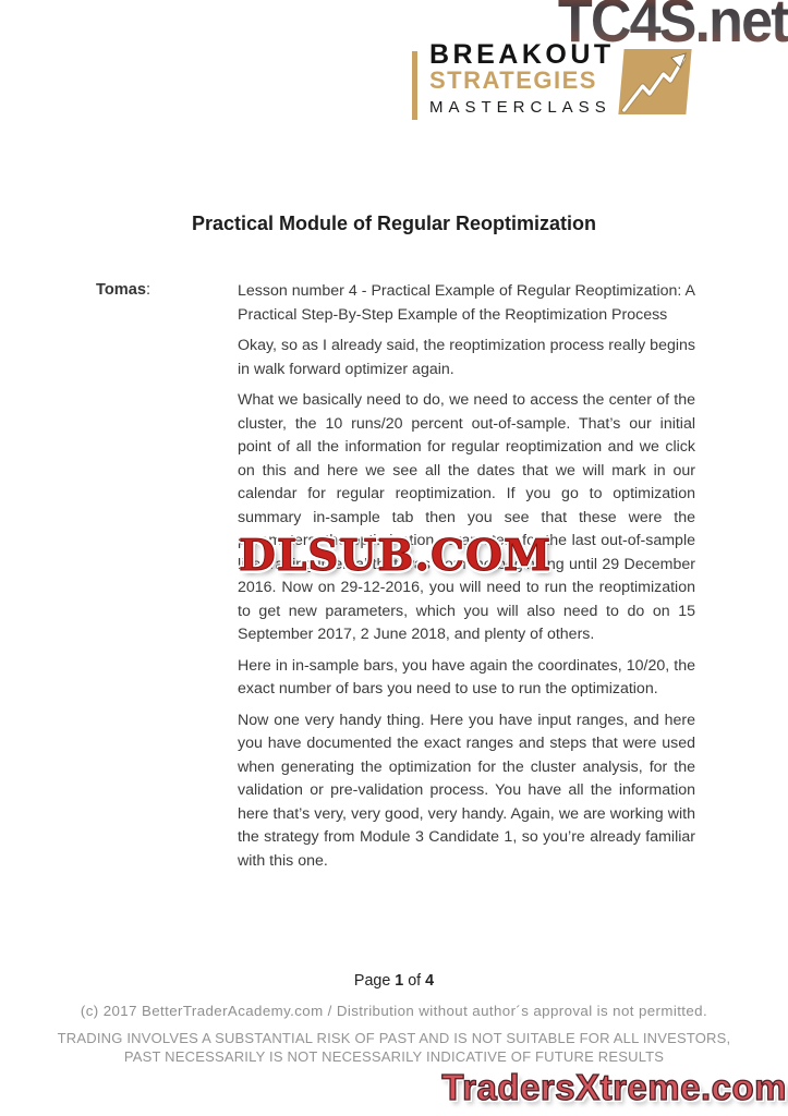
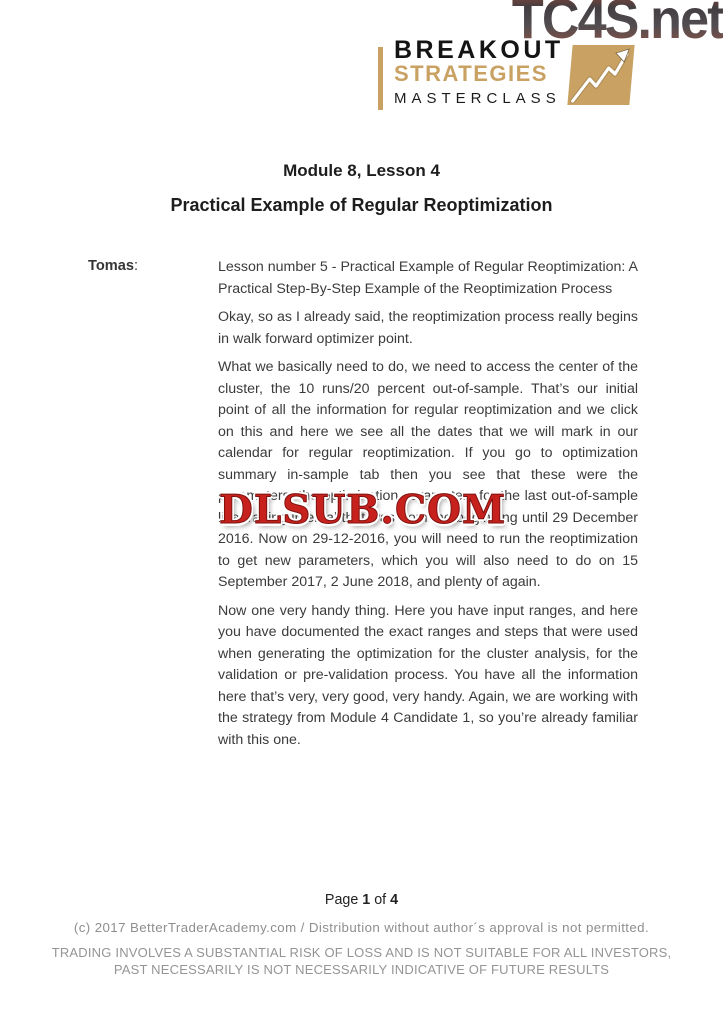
  TC4S.net
  BREAKOUT
  STRATEGIES
  MASTERCLASS
+ Module 8, Lesson 4
- Practical Module of Regular Reoptimization
+ Practical Example of Regular Reoptimization
  Tomas:
- Lesson number 4 - Practical Example of Regular Reoptimization: A Practical Step-By-Step Example of the Reoptimization Process
+ Lesson number 5 - Practical Example of Regular Reoptimization: A Practical Step-By-Step Example of the Reoptimization Process
- Okay, so as I already said, the reoptimization process really begins in walk forward optimizer again.
+ Okay, so as I already said, the reoptimization process really begins in walk forward optimizer point.
- What we basically need to do, we need to access the center of the cluster, the 10 runs/20 percent out-of-sample. That’s our initial point of all the information for regular reoptimization and we click on this and here we see all the dates that we will mark in our calendar for regular reoptimization. If you go to optimization summary in-sample tab then you see that these were the parameters, the optimization parameters for the last out-of-sample live trading interval that was from the beginning until 29 December 2016. Now on 29-12-2016, you will need to run the reoptimization to get new parameters, which you will also need to do on 15 September 2017, 2 June 2018, and plenty of others.
+ What we basically need to do, we need to access the center of the cluster, the 10 runs/20 percent out-of-sample. That’s our initial point of all the information for regular reoptimization and we click on this and here we see all the dates that we will mark in our calendar for regular reoptimization. If you go to optimization summary in-sample tab then you see that these were the parameters, the optimization parameters for the last out-of-sample live trading interval that was from the beginning until 29 December 2016. Now on 29-12-2016, you will need to run the reoptimization to get new parameters, which you will also need to do on 15 September 2017, 2 June 2018, and plenty of again.
- Here in in-sample bars, you have again the coordinates, 10/20, the exact number of bars you need to use to run the optimization.
- Now one very handy thing. Here you have input ranges, and here you have documented the exact ranges and steps that were used when generating the optimization for the cluster analysis, for the validation or pre-validation process. You have all the information here that’s very, very good, very handy. Again, we are working with the strategy from Module 3 Candidate 1, so you’re already familiar with this one.
+ Now one very handy thing. Here you have input ranges, and here you have documented the exact ranges and steps that were used when generating the optimization for the cluster analysis, for the validation or pre-validation process. You have all the information here that’s very, very good, very handy. Again, we are working with the strategy from Module 4 Candidate 1, so you’re already familiar with this one.
  DLSUB.COM
  Page 1 of 4
  (c) 2017 BetterTraderAcademy.com / Distribution without author´s approval is not permitted.
- TRADING INVOLVES A SUBSTANTIAL RISK OF PAST AND IS NOT SUITABLE FOR ALL INVESTORS,
+ TRADING INVOLVES A SUBSTANTIAL RISK OF LOSS AND IS NOT SUITABLE FOR ALL INVESTORS,
  PAST NECESSARILY IS NOT NECESSARILY INDICATIVE OF FUTURE RESULTS
- TradersXtreme.com
